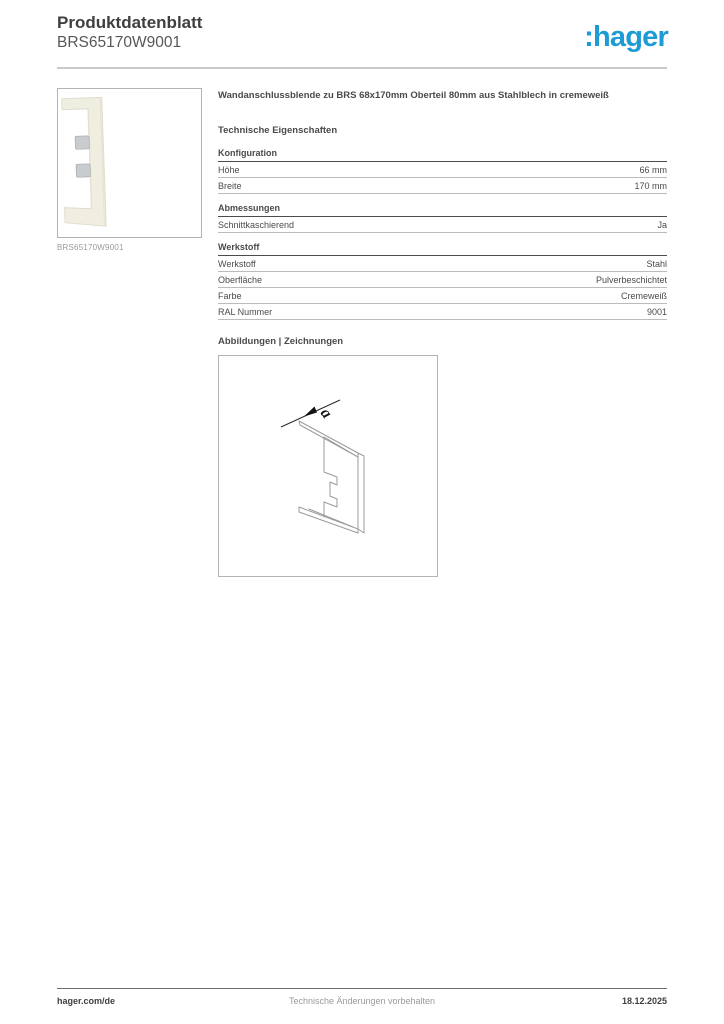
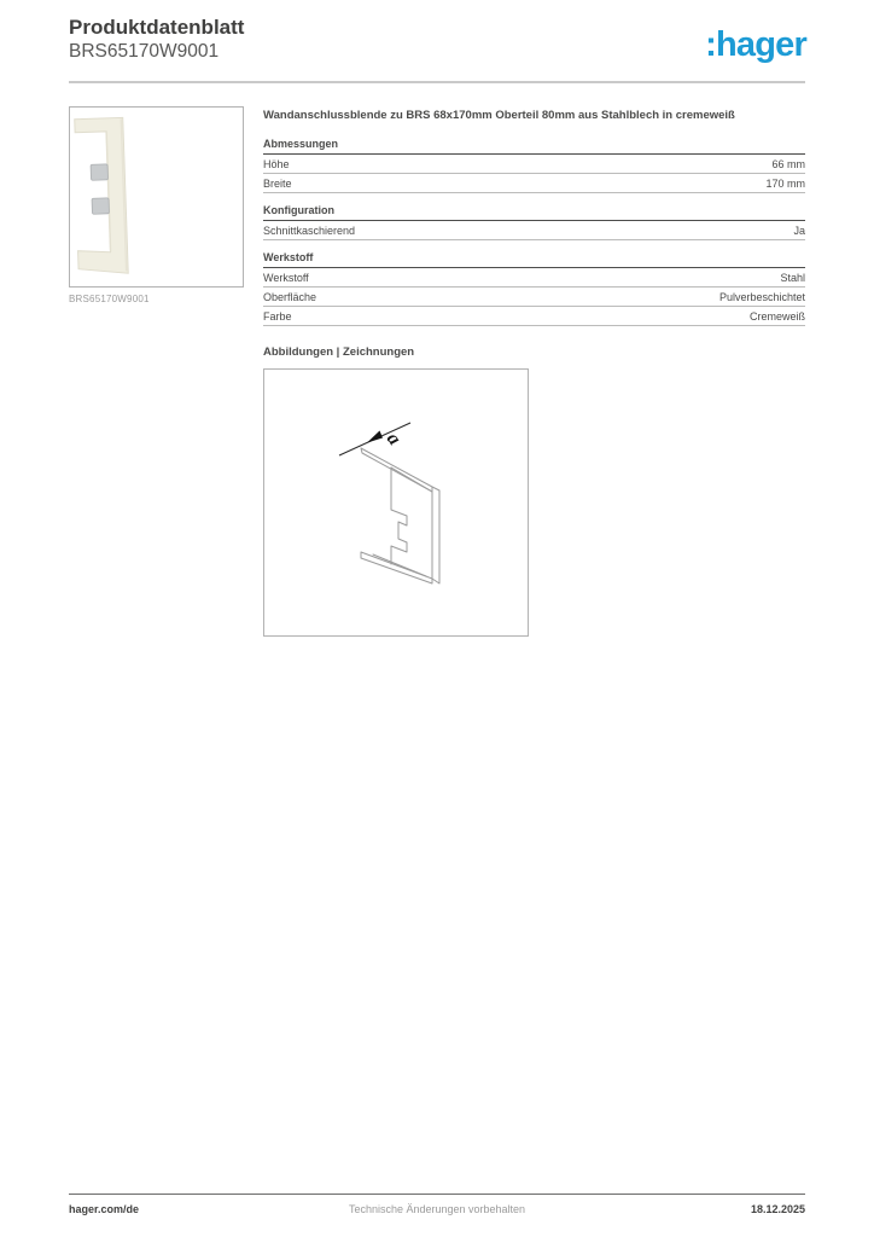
  Produktdatenblatt
  BRS65170W9001
  :hager
  BRS65170W9001
  Wandanschlussblende zu BRS 68x170mm Oberteil 80mm aus Stahlblech in cremeweiß
- Technische Eigenschaften
- Konfiguration
+ Abmessungen
  Höhe
  66 mm
  Breite
  170 mm
- Abmessungen
+ Konfiguration
  Schnittkaschierend
  Ja
  Werkstoff
  Werkstoff
  Stahl
  Oberfläche
  Pulverbeschichtet
  Farbe
  Cremeweiß
- RAL Nummer
- 9001
  Abbildungen | Zeichnungen
  hager.com/de
  Technische Änderungen vorbehalten
  18.12.2025
